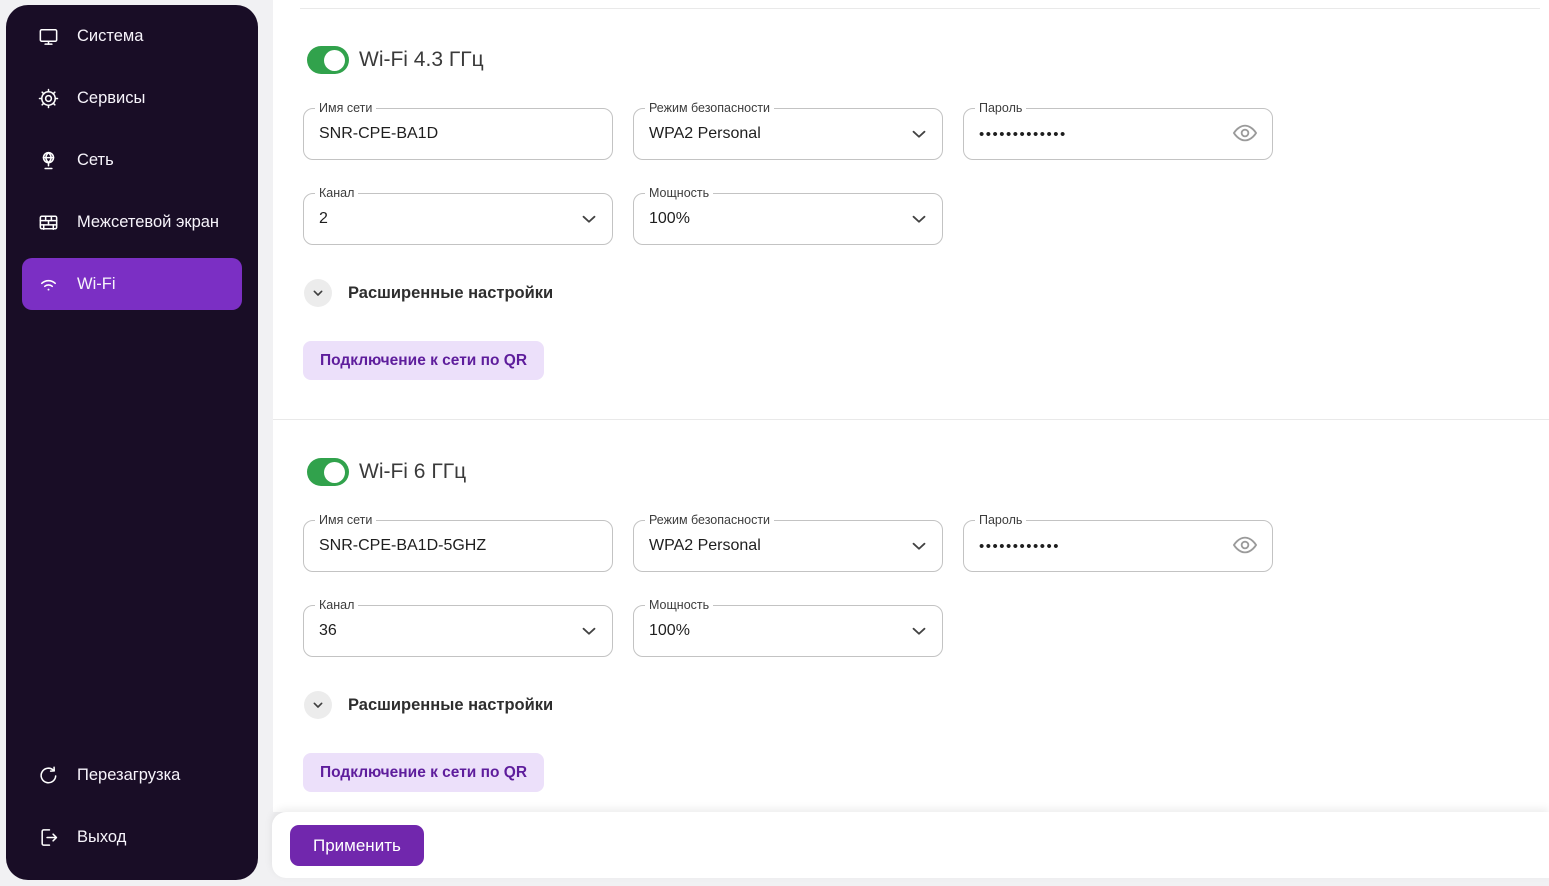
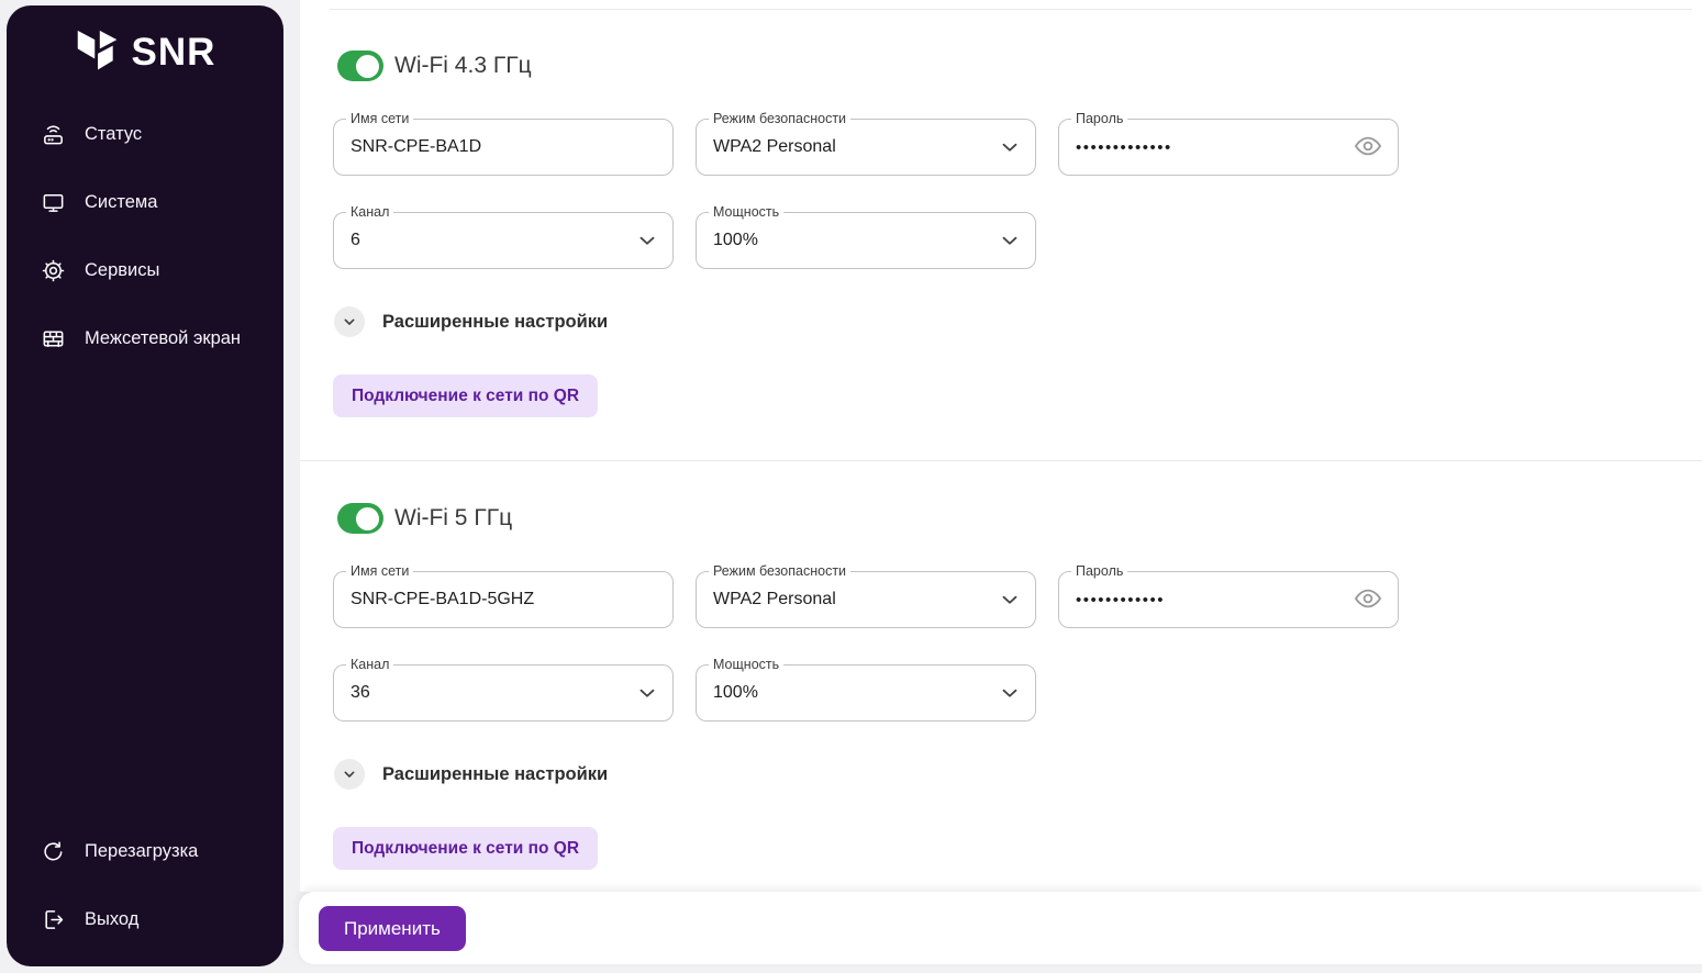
+ SNR
+ Статус
  Система
  Сервисы
- Сеть
  Межсетевой экран
- Wi-Fi
  Перезагрузка
  Выход
  Wi-Fi 4.3 ГГц
  Имя сети
  SNR-CPE-BA1D
  Режим безопасности
  WPA2 Personal
  Пароль
  •••••••••••••
  Канал
- 2
+ 6
  Мощность
  100%
  Расширенные настройки
  Подключение к сети по QR
- Wi-Fi 6 ГГц
+ Wi-Fi 5 ГГц
  Имя сети
  SNR-CPE-BA1D-5GHZ
  Режим безопасности
  WPA2 Personal
  Пароль
  ••••••••••••
  Канал
  36
  Мощность
  100%
  Расширенные настройки
  Подключение к сети по QR
  Применить
